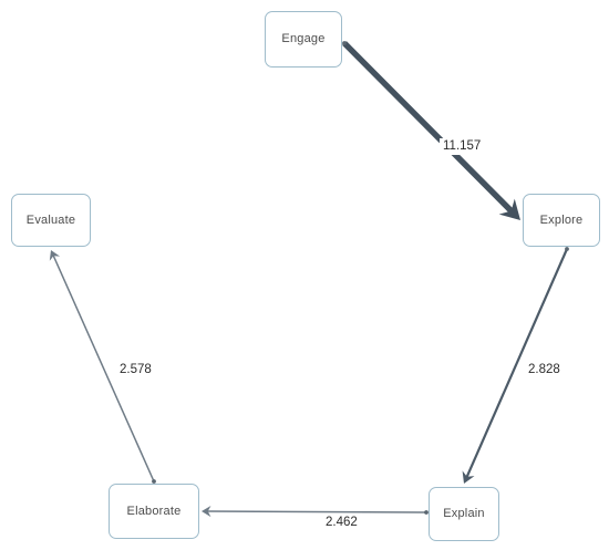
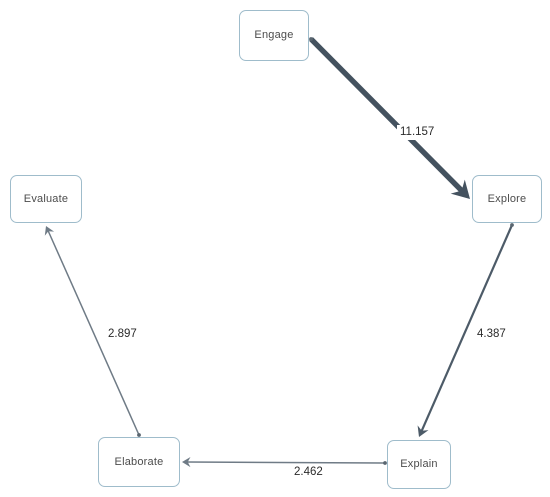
  Engage
  Explore
  Explain
  Elaborate
  Evaluate
  11.157
- 2.828
+ 4.387
  2.462
- 2.578
+ 2.897
